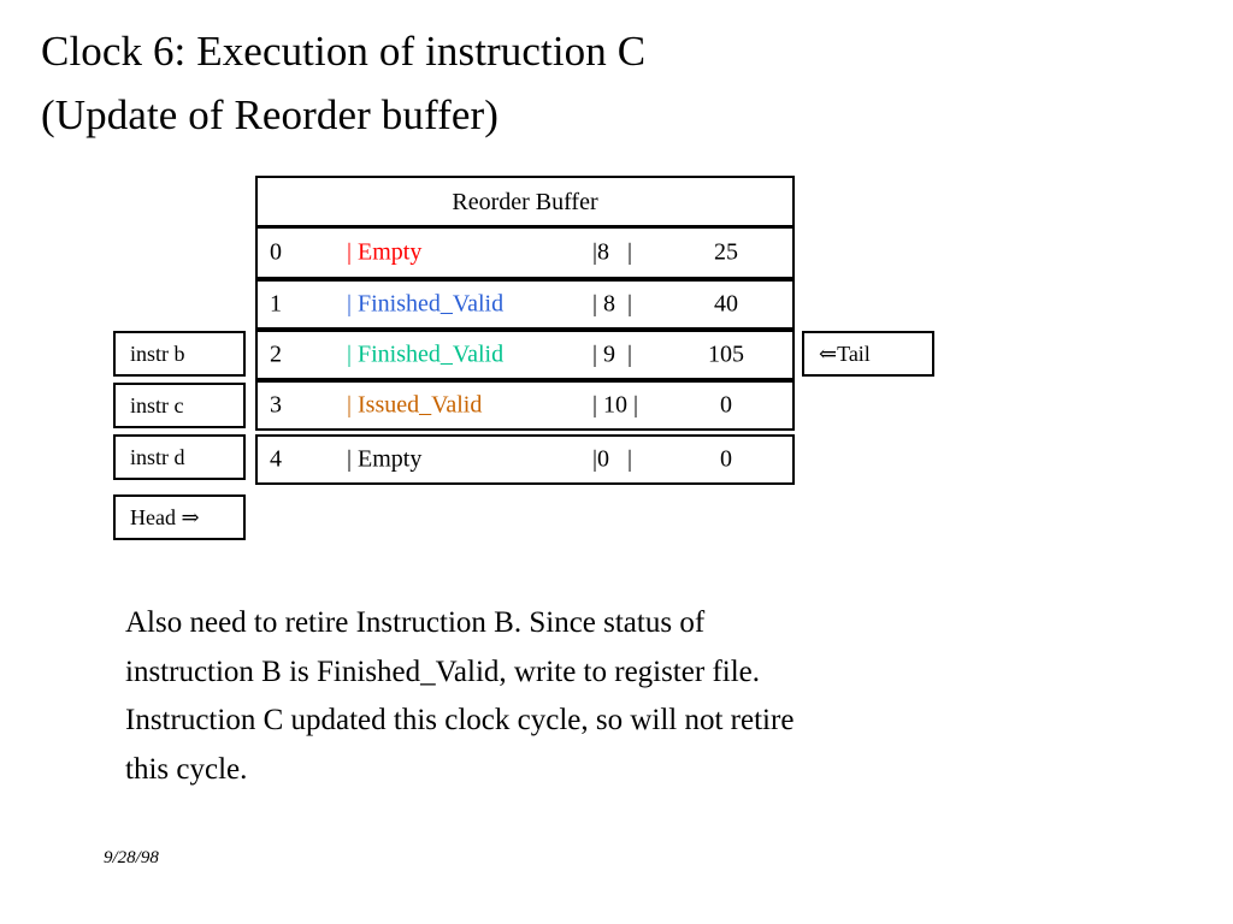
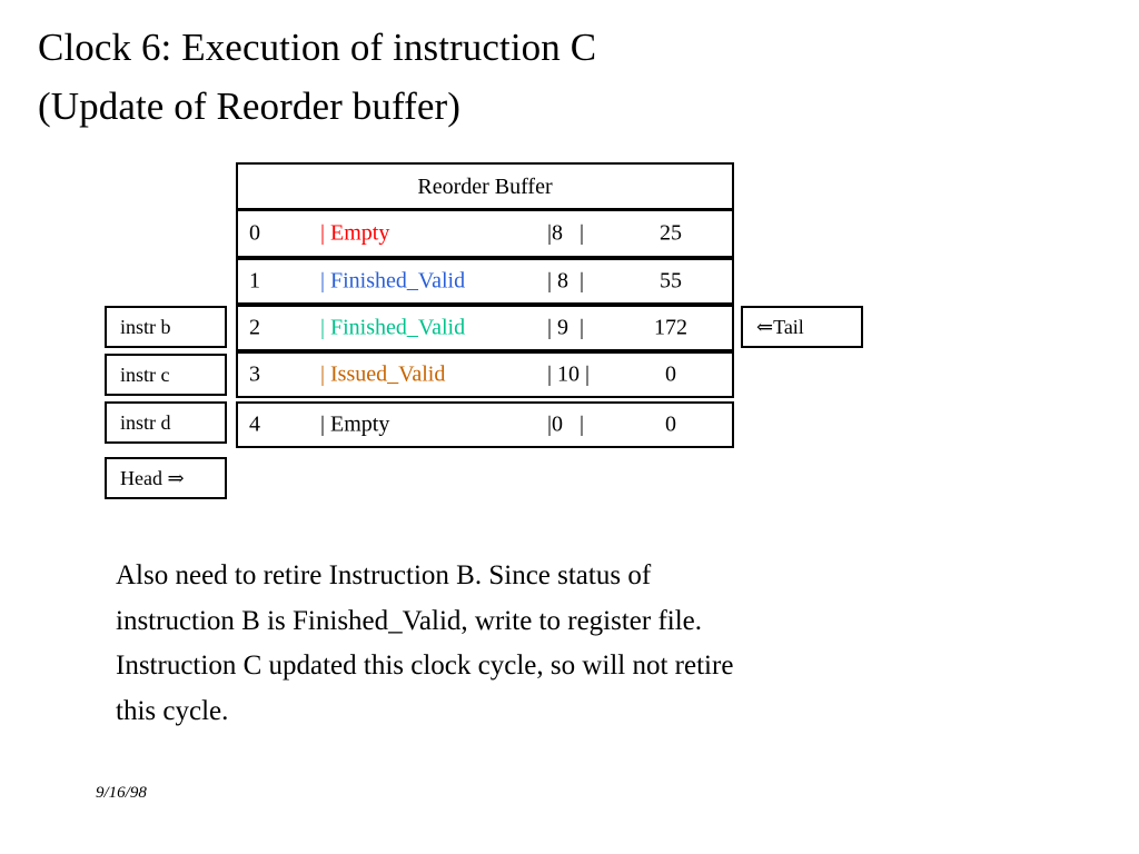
  Clock 6: Execution of instruction C
  (Update of Reorder buffer)
  Reorder Buffer
  0
  | Empty
  |8 |
  25
  1
  | Finished_Valid
  | 8 |
- 40
+ 55
  2
  | Finished_Valid
  | 9 |
- 105
+ 172
  3
  | Issued_Valid
  | 10 |
  0
  4
  | Empty
  |0 |
  0
  instr b
  instr c
  instr d
  Head ⇒
  ⇐Tail
  Also need to retire Instruction B. Since status of
  instruction B is Finished_Valid, write to register file.
  Instruction C updated this clock cycle, so will not retire
  this cycle.
- 9/28/98
+ 9/16/98
